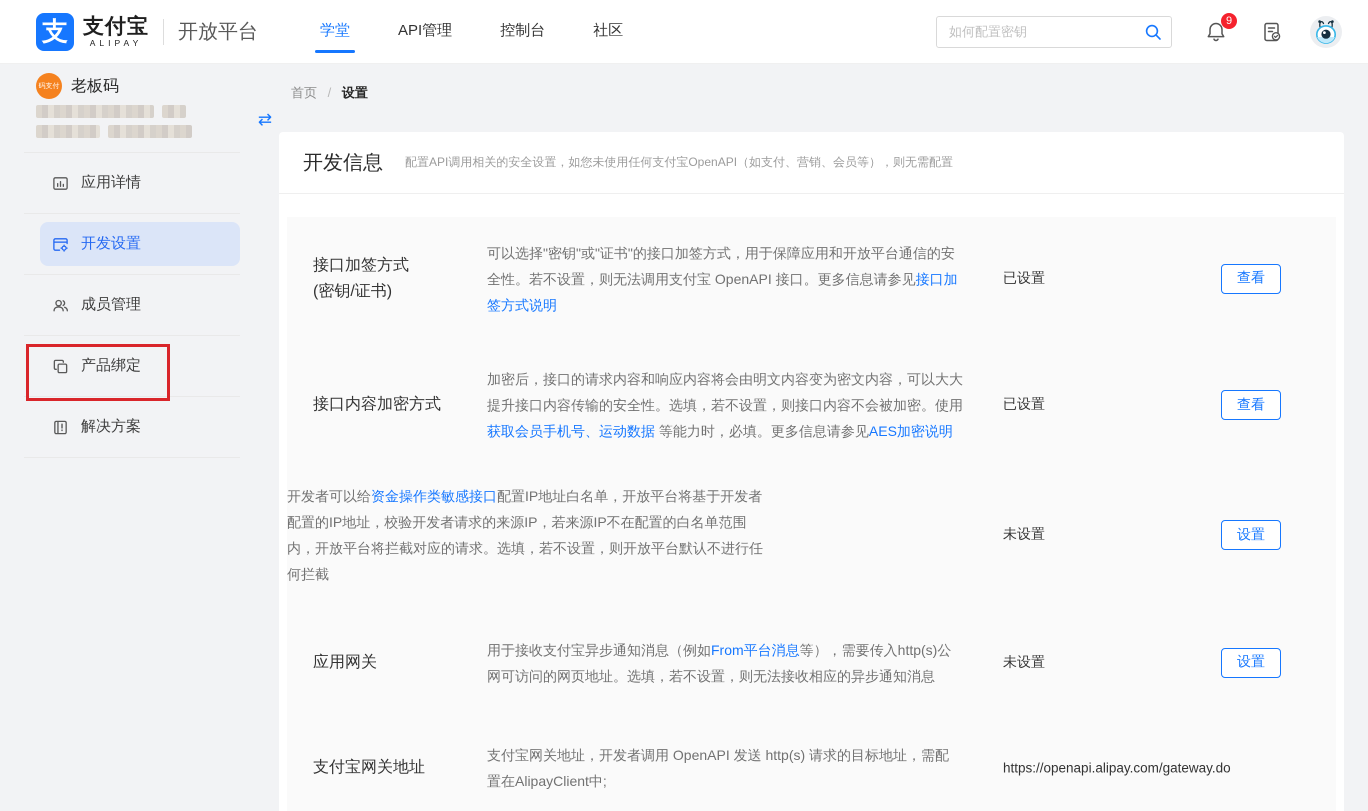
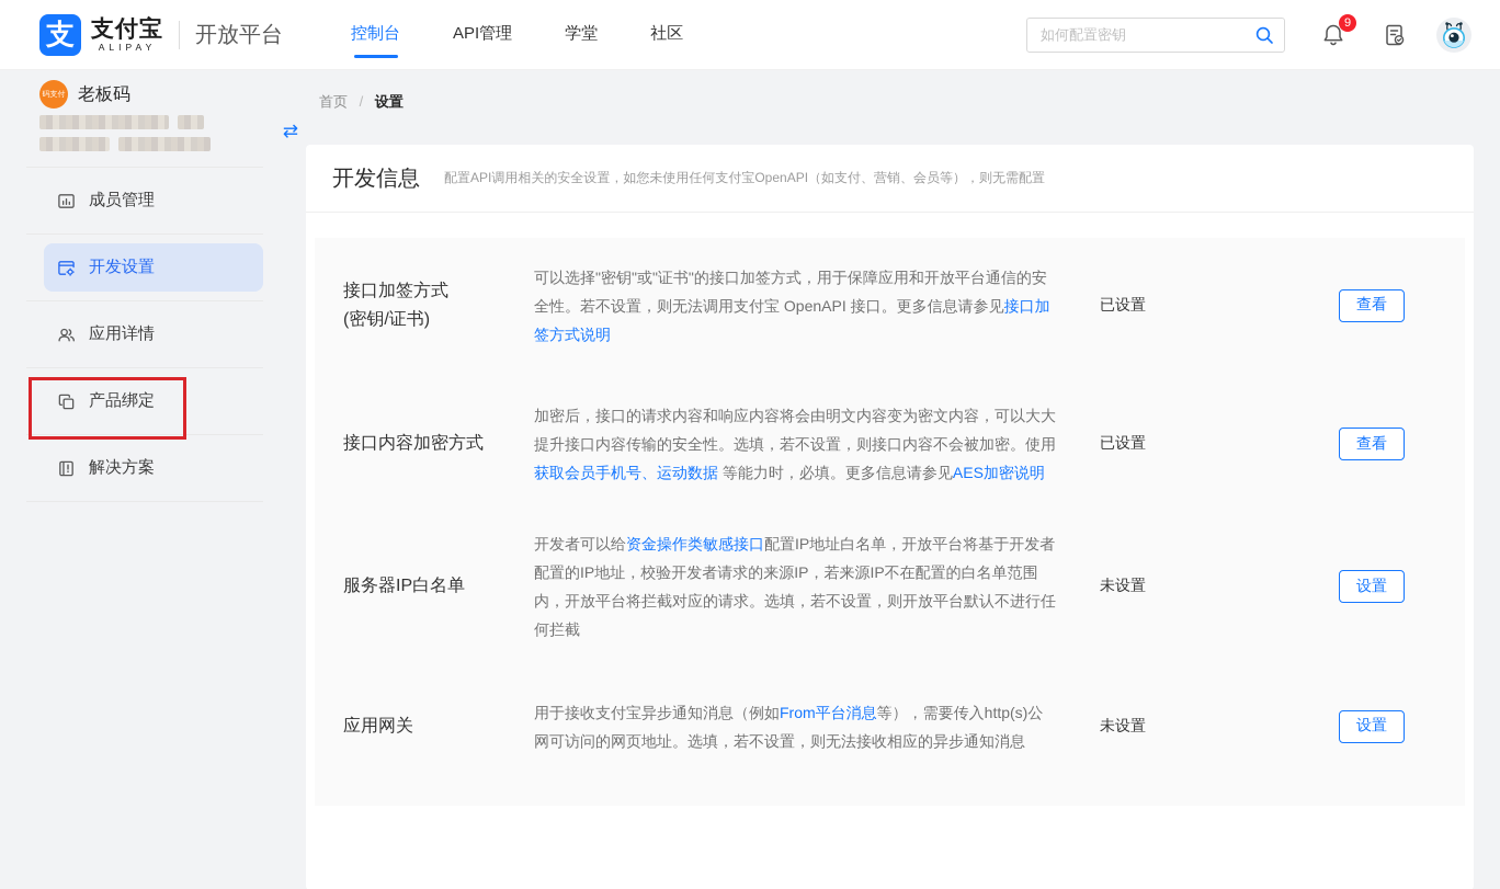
  支
  支付宝
  ALIPAY
  开放平台
- 学堂
+ 控制台
  API管理
- 控制台
+ 学堂
  社区
  如何配置密钥
  9
  老板码
  ⇄
- 应用详情
+ 成员管理
  开发设置
- 成员管理
+ 应用详情
  产品绑定
  解决方案
  首页 / 设置
  开发信息
  配置API调用相关的安全设置，如您未使用任何支付宝OpenAPI（如支付、营销、会员等），则无需配置
  接口加签方式
  (密钥/证书)
  可以选择"密钥"或"证书"的接口加签方式，用于保障应用和开放平台通信的安全性。若不设置，则无法调用支付宝 OpenAPI 接口。更多信息请参见接口加签方式说明
  已设置
  查看
  接口内容加密方式
  加密后，接口的请求内容和响应内容将会由明文内容变为密文内容，可以大大提升接口内容传输的安全性。选填，若不设置，则接口内容不会被加密。使用获取会员手机号、运动数据 等能力时，必填。更多信息请参见AES加密说明
  已设置
  查看
+ 服务器IP白名单
  开发者可以给资金操作类敏感接口配置IP地址白名单，开放平台将基于开发者配置的IP地址，校验开发者请求的来源IP，若来源IP不在配置的白名单范围内，开放平台将拦截对应的请求。选填，若不设置，则开放平台默认不进行任何拦截
  未设置
  设置
  应用网关
  用于接收支付宝异步通知消息（例如From平台消息等），需要传入http(s)公网可访问的网页地址。选填，若不设置，则无法接收相应的异步通知消息
  未设置
  设置
- 支付宝网关地址
- 支付宝网关地址，开发者调用 OpenAPI 发送 http(s) 请求的目标地址，需配置在AlipayClient中;
- https://openapi.alipay.com/gateway.do
